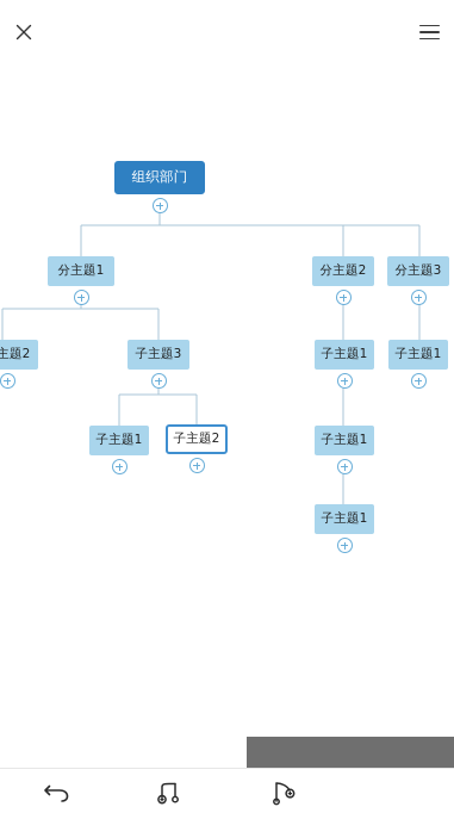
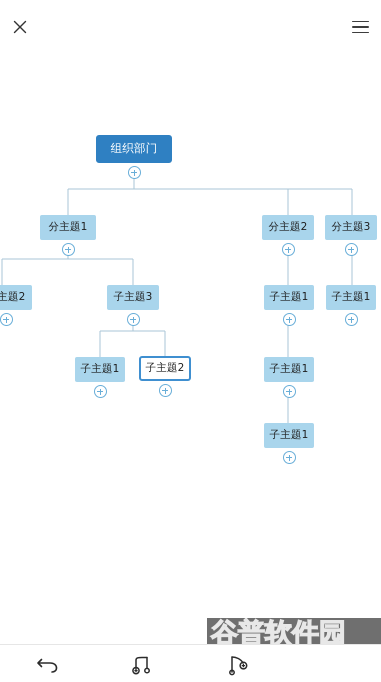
  组织部门
  分主题1
  分主题2
  分主题3
  主题2
  子主题3
  子主题1
  子主题1
  子主题1
  子主题2
  子主题1
  子主题1
+ 谷普软件园
